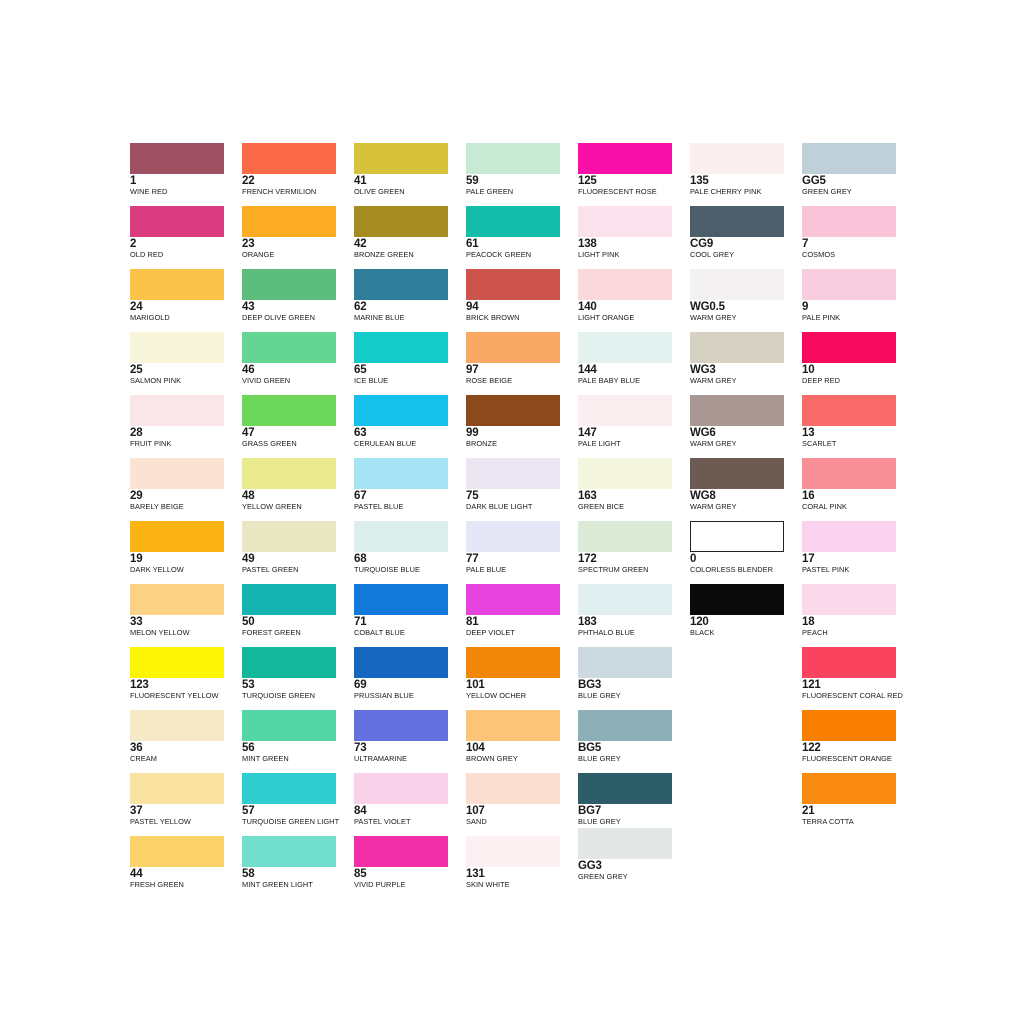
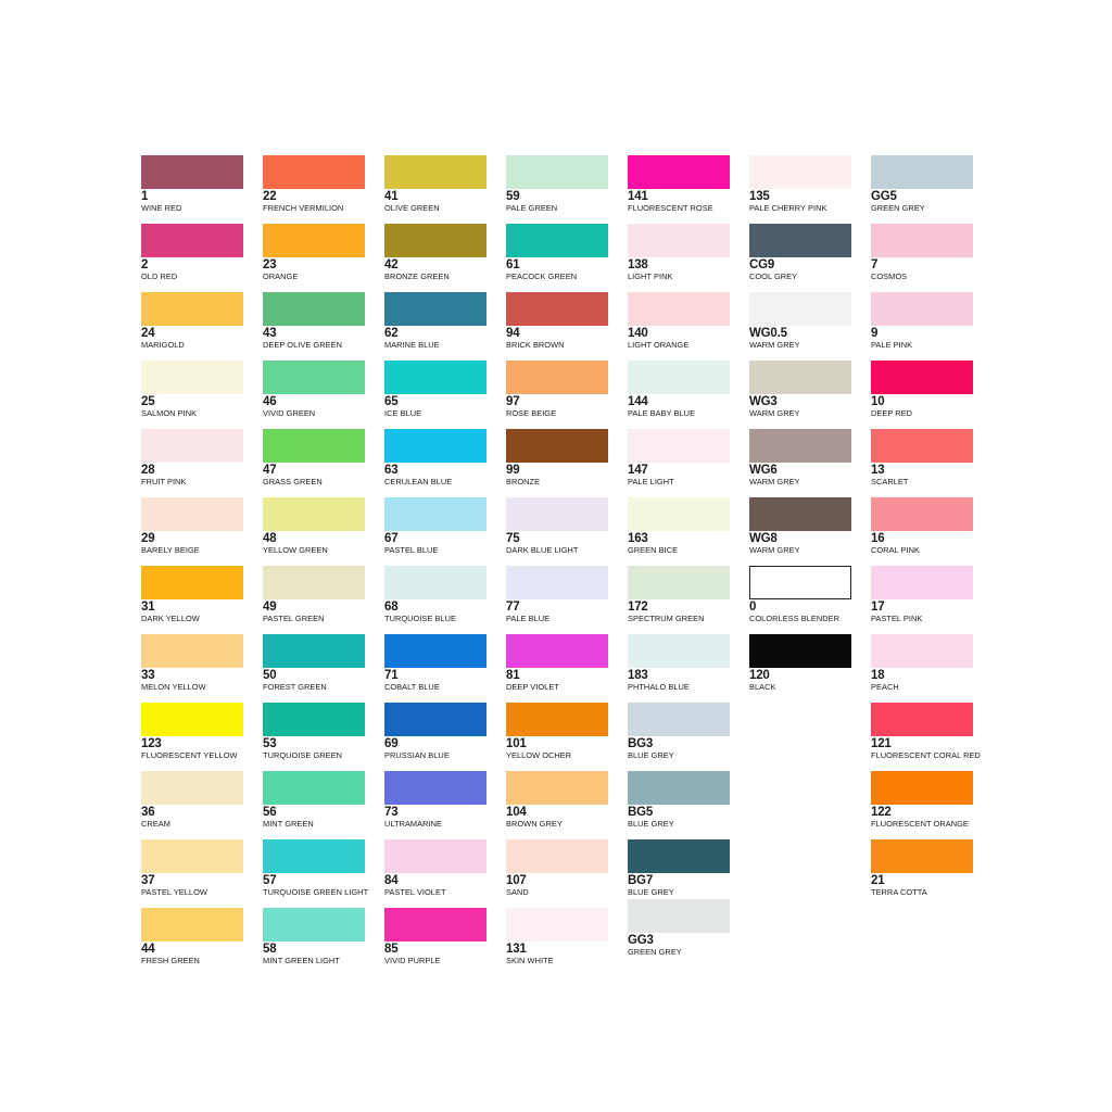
  1
  WINE RED
  22
  FRENCH VERMILION
  41
  OLIVE GREEN
  59
  PALE GREEN
- 125
+ 141
  FLUORESCENT ROSE
  135
  PALE CHERRY PINK
  GG5
  GREEN GREY
  2
  OLD RED
  23
  ORANGE
  42
  BRONZE GREEN
  61
  PEACOCK GREEN
  138
  LIGHT PINK
  CG9
  COOL GREY
  7
  COSMOS
  24
  MARIGOLD
  43
  DEEP OLIVE GREEN
  62
  MARINE BLUE
  94
  BRICK BROWN
  140
  LIGHT ORANGE
  WG0.5
  WARM GREY
  9
  PALE PINK
  25
  SALMON PINK
  46
  VIVID GREEN
  65
  ICE BLUE
  97
  ROSE BEIGE
  144
  PALE BABY BLUE
  WG3
  WARM GREY
  10
  DEEP RED
  28
  FRUIT PINK
  47
  GRASS GREEN
  63
  CERULEAN BLUE
  99
  BRONZE
  147
  PALE LIGHT
  WG6
  WARM GREY
  13
  SCARLET
  29
  BARELY BEIGE
  48
  YELLOW GREEN
  67
  PASTEL BLUE
  75
  DARK BLUE LIGHT
  163
  GREEN BICE
  WG8
  WARM GREY
  16
  CORAL PINK
- 19
+ 31
  DARK YELLOW
  49
  PASTEL GREEN
  68
  TURQUOISE BLUE
  77
  PALE BLUE
  172
  SPECTRUM GREEN
  0
  COLORLESS BLENDER
  17
  PASTEL PINK
  33
  MELON YELLOW
  50
  FOREST GREEN
  71
  COBALT BLUE
  81
  DEEP VIOLET
  183
  PHTHALO BLUE
  120
  BLACK
  18
  PEACH
  123
  FLUORESCENT YELLOW
  53
  TURQUOISE GREEN
  69
  PRUSSIAN BLUE
  101
  YELLOW OCHER
  BG3
  BLUE GREY
  121
  FLUORESCENT CORAL RED
  36
  CREAM
  56
  MINT GREEN
  73
  ULTRAMARINE
  104
  BROWN GREY
  BG5
  BLUE GREY
  122
  FLUORESCENT ORANGE
  37
  PASTEL YELLOW
  57
  TURQUOISE GREEN LIGHT
  84
  PASTEL VIOLET
  107
  SAND
  BG7
  BLUE GREY
  21
  TERRA COTTA
  44
  FRESH GREEN
  58
  MINT GREEN LIGHT
  85
  VIVID PURPLE
  131
  SKIN WHITE
  GG3
  GREEN GREY
